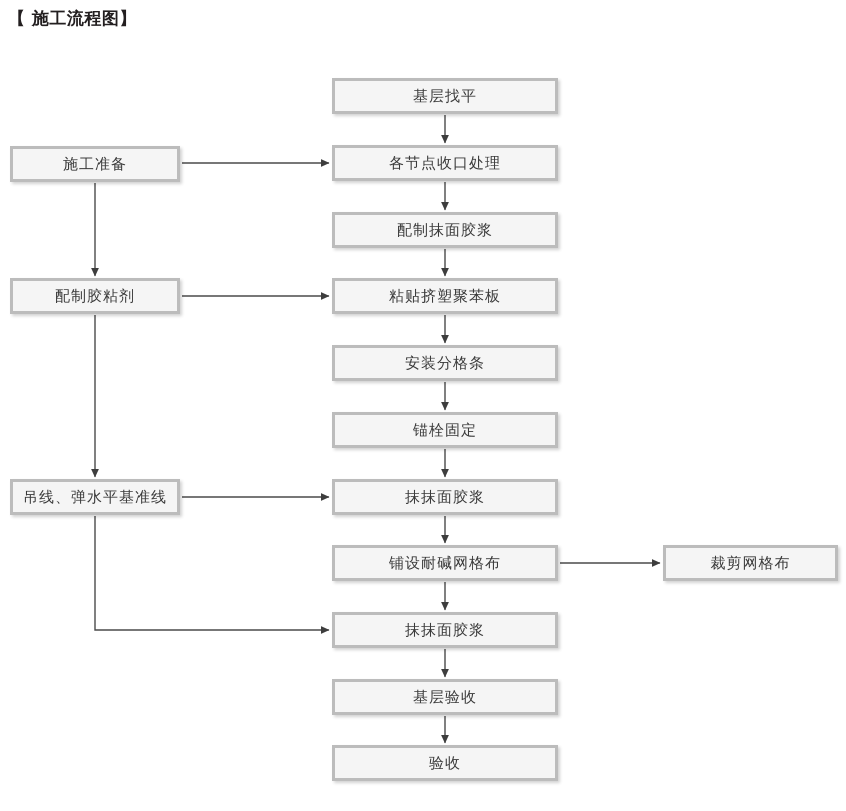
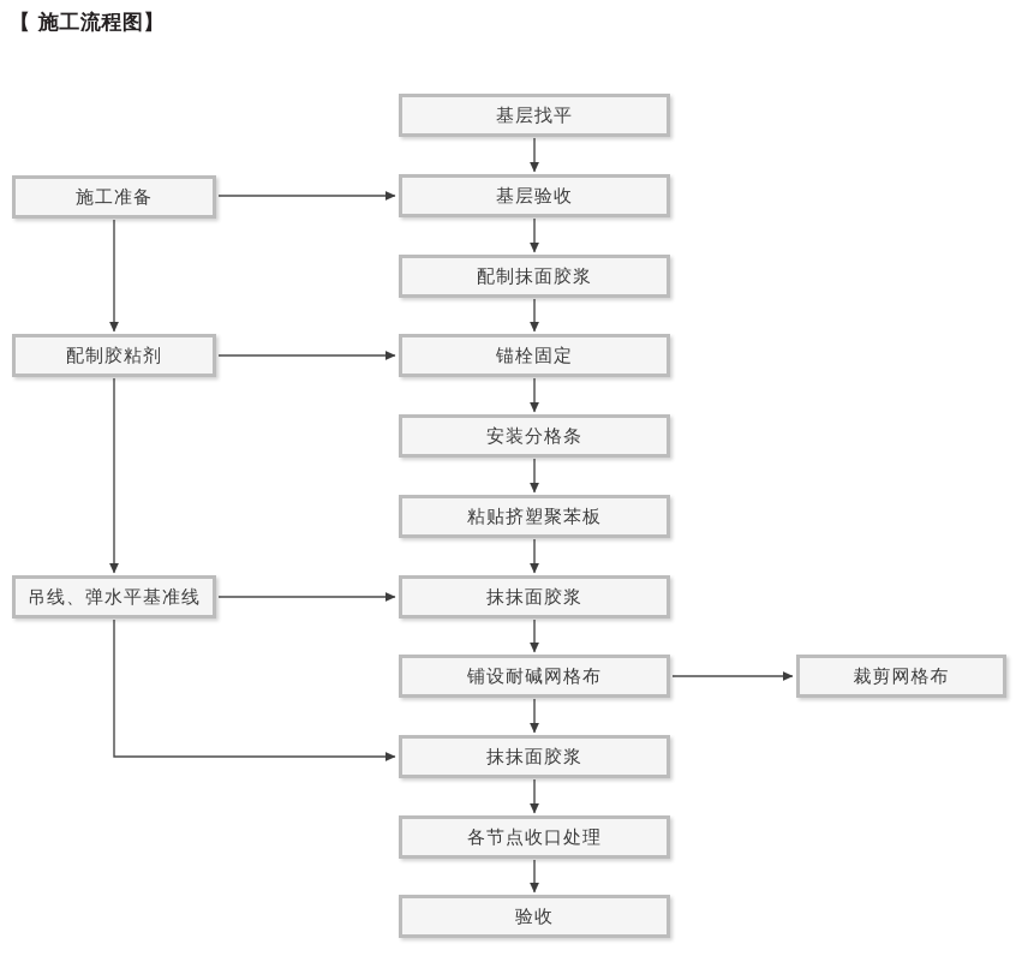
  【 施工流程图】
  施工准备
  配制胶粘剂
  吊线、弹水平基准线
  基层找平
- 各节点收口处理
+ 基层验收
  配制抹面胶浆
- 粘贴挤塑聚苯板
+ 锚栓固定
  安装分格条
- 锚栓固定
+ 粘贴挤塑聚苯板
  抹抹面胶浆
  铺设耐碱网格布
  抹抹面胶浆
- 基层验收
+ 各节点收口处理
  验收
  裁剪网格布
